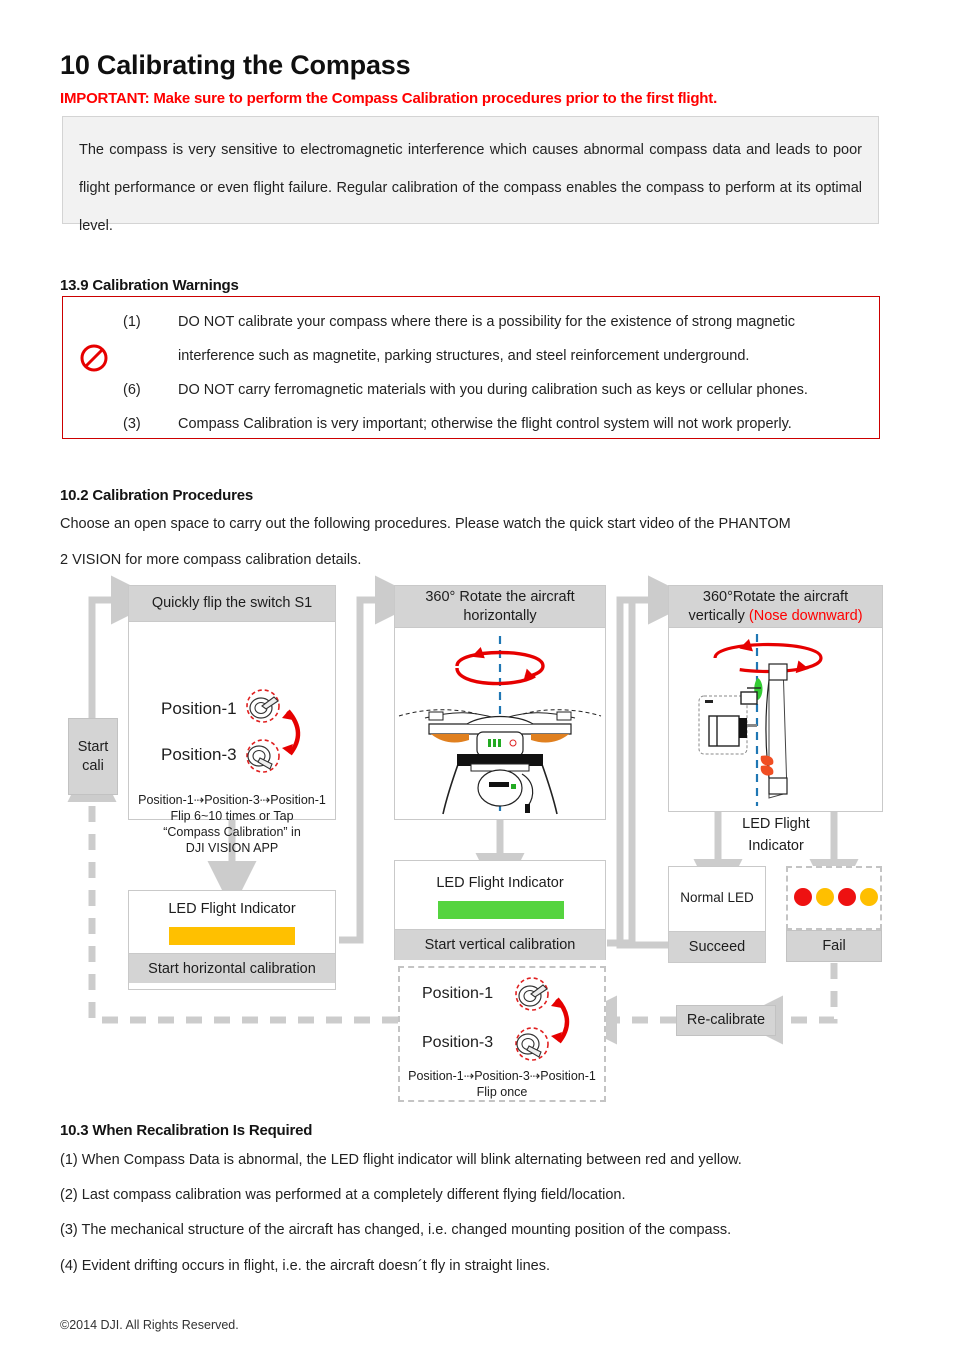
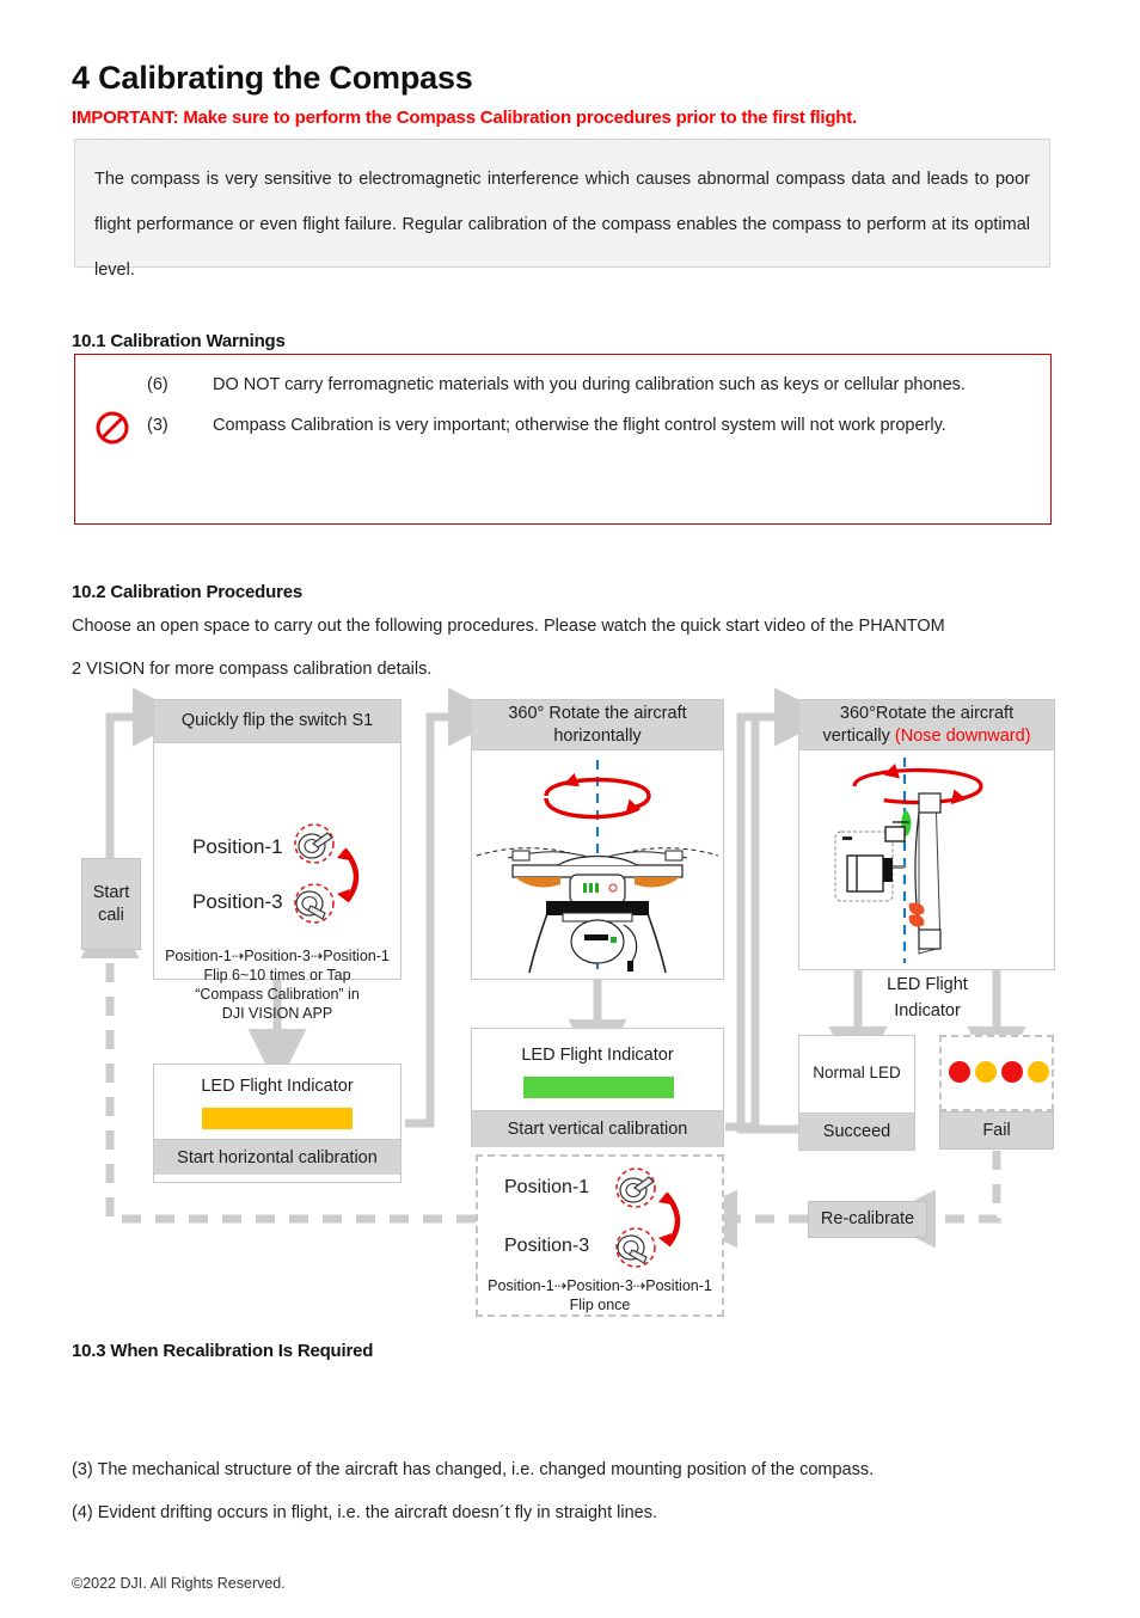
- 10 Calibrating the Compass
+ 4 Calibrating the Compass
  IMPORTANT: Make sure to perform the Compass Calibration procedures prior to the first flight.
  The compass is very sensitive to electromagnetic interference which causes abnormal compass data and leads to poor flight performance or even flight failure. Regular calibration of the compass enables the compass to perform at its optimal level.
- 13.9 Calibration Warnings
+ 10.1 Calibration Warnings
- (1)
- DO NOT calibrate your compass where there is a possibility for the existence of strong magnetic interference such as magnetite, parking structures, and steel reinforcement underground.
  (6)
  DO NOT carry ferromagnetic materials with you during calibration such as keys or cellular phones.
  (3)
  Compass Calibration is very important; otherwise the flight control system will not work properly.
  10.2 Calibration Procedures
  Choose an open space to carry out the following procedures. Please watch the quick start video of the PHANTOM
  2 VISION for more compass calibration details.
  Start
  cali
  Quickly flip the switch S1
  Position-1
  Position-3
  Position-1⇢Position-3⇢Position-1
  Flip 6~10 times or Tap
  “Compass Calibration” in
  DJI VISION APP
  LED Flight Indicator
  Start horizontal calibration
  360° Rotate the aircraft
  horizontally
  LED Flight Indicator
  Start vertical calibration
  360°Rotate the aircraft
  vertically (Nose downward)
  LED Flight
  Indicator
  Normal LED
  Succeed
  Fail
  Re-calibrate
  Position-1
  Position-3
  Position-1⇢Position-3⇢Position-1
  Flip once
  10.3 When Recalibration Is Required
- (1) When Compass Data is abnormal, the LED flight indicator will blink alternating between red and yellow.
- (2) Last compass calibration was performed at a completely different flying field/location.
  (3) The mechanical structure of the aircraft has changed, i.e. changed mounting position of the compass.
  (4) Evident drifting occurs in flight, i.e. the aircraft doesn´t fly in straight lines.
- ©2014 DJI. All Rights Reserved.
+ ©2022 DJI. All Rights Reserved.
